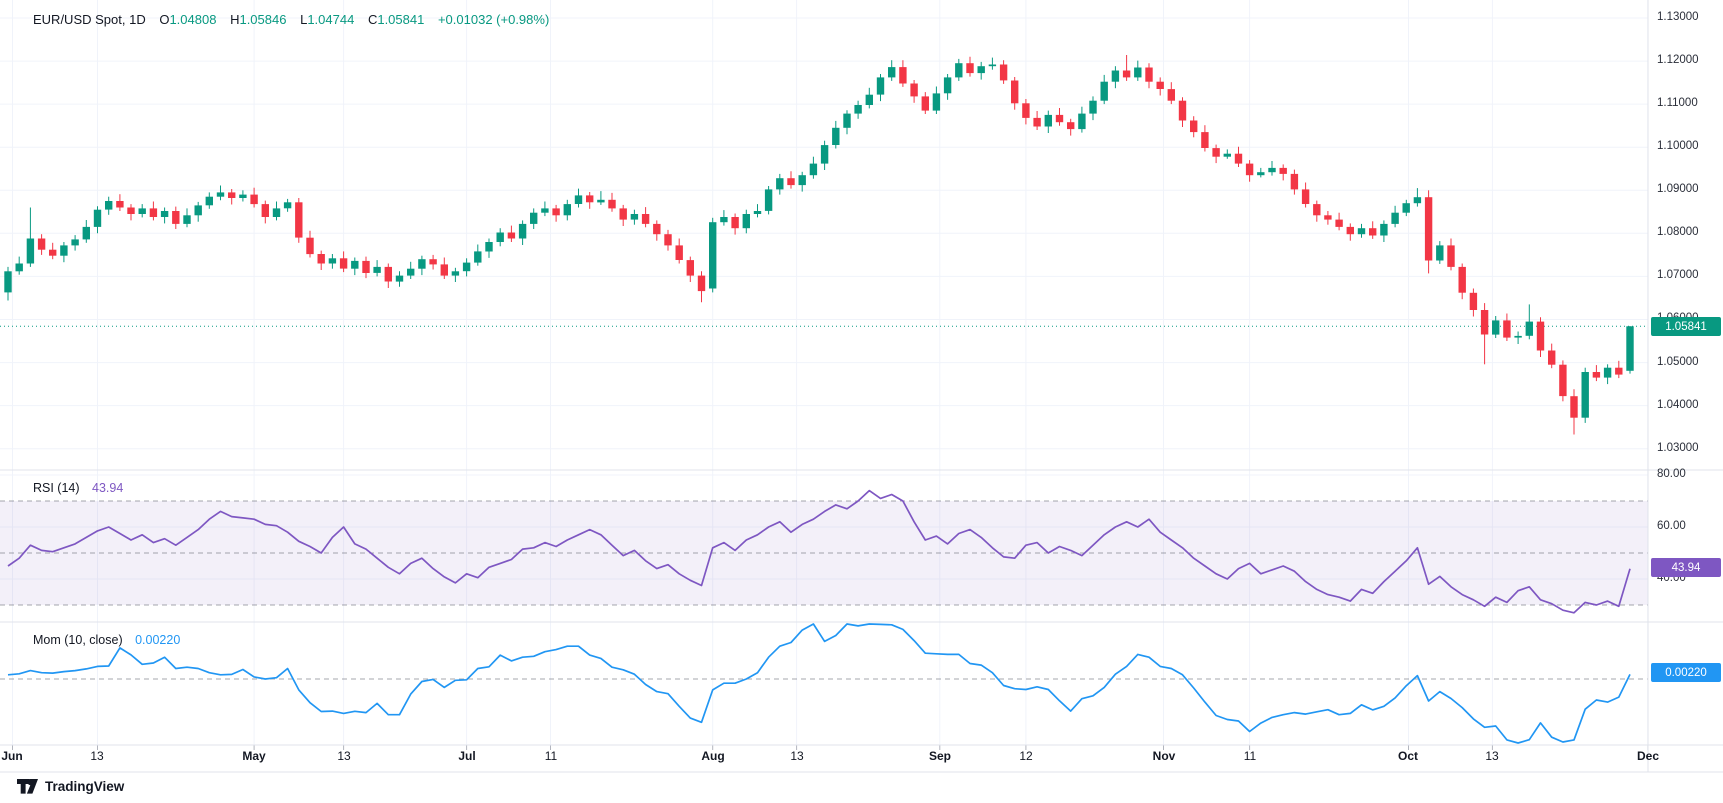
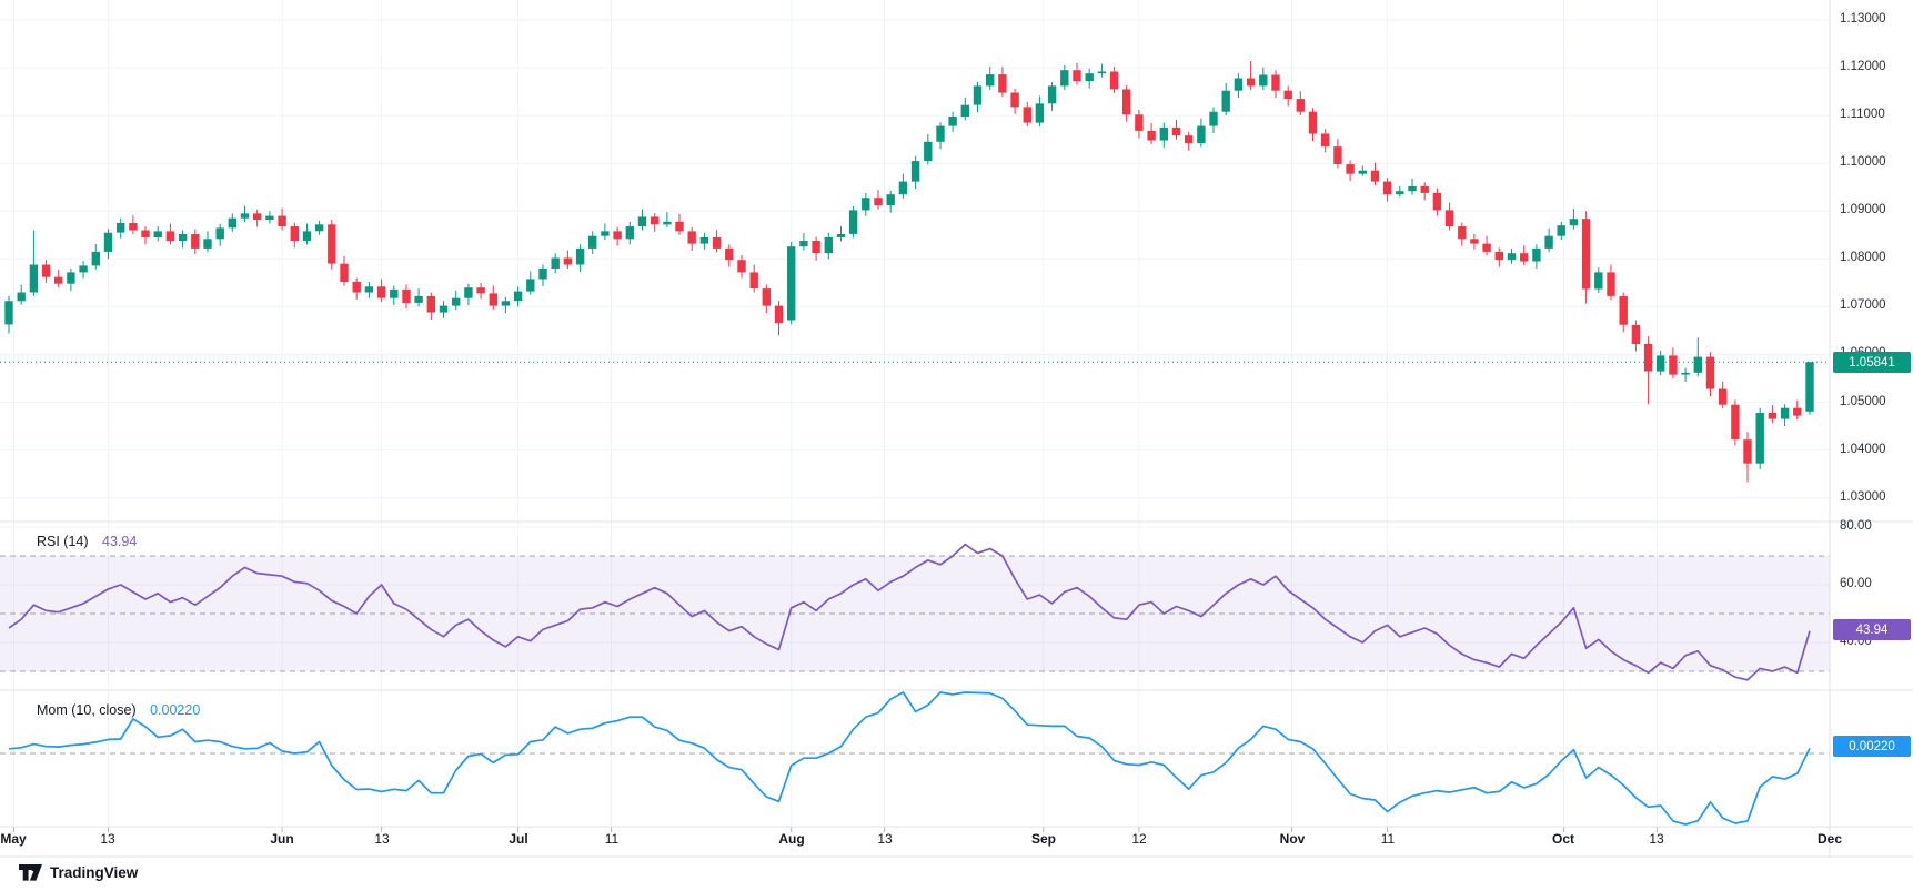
- EUR/USD Spot, 1D O1.04808 H1.05846 L1.04744 C1.05841 +0.01032 (+0.98%)
  RSI (14) 43.94
  Mom (10, close) 0.00220
  1.05841
  43.94
  0.00220
  TradingView
  1.13000
  1.12000
  1.11000
  1.10000
  1.09000
  1.08000
  1.07000
  1.05000
  1.04000
  1.03000
  80.00
  60.00
  40.00
- Jun
+ May
  13
- May
+ Jun
  13
  Jul
  11
  Aug
  13
  Sep
  12
  Nov
  11
  Oct
  13
  Dec
